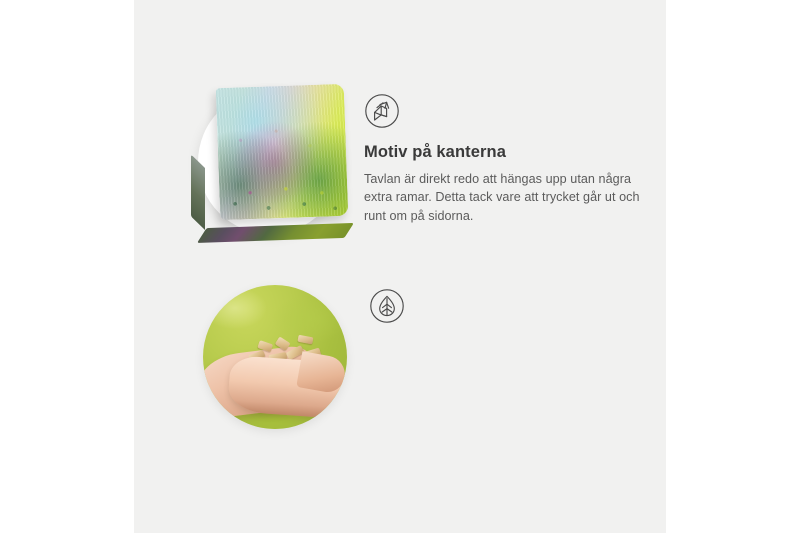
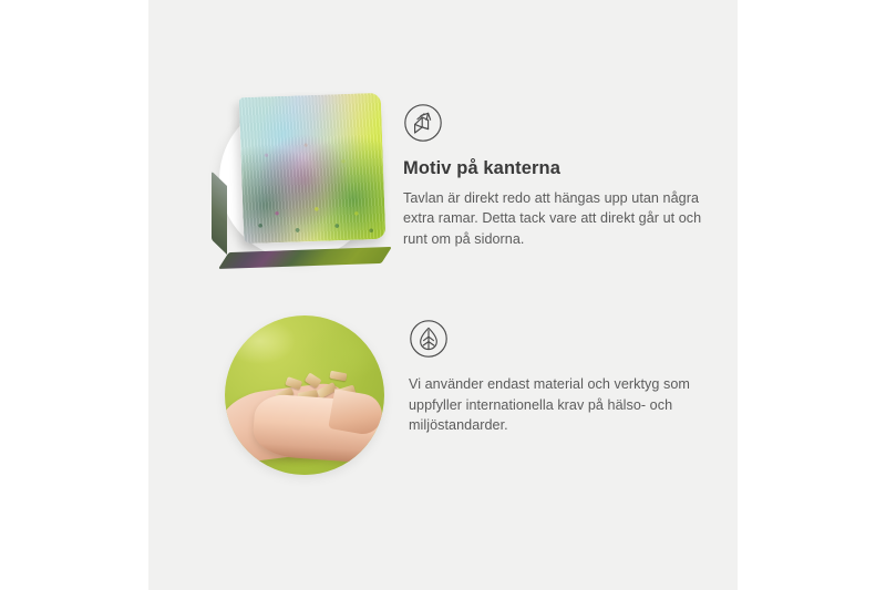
  Motiv på kanterna
- Tavlan är direkt redo att hängas upp utan några extra ramar. Detta tack vare att trycket går ut och runt om på sidorna.
+ Tavlan är direkt redo att hängas upp utan några extra ramar. Detta tack vare att direkt går ut och runt om på sidorna.
+ Vi använder endast material och verktyg som uppfyller internationella krav på hälso- och miljöstandarder.
